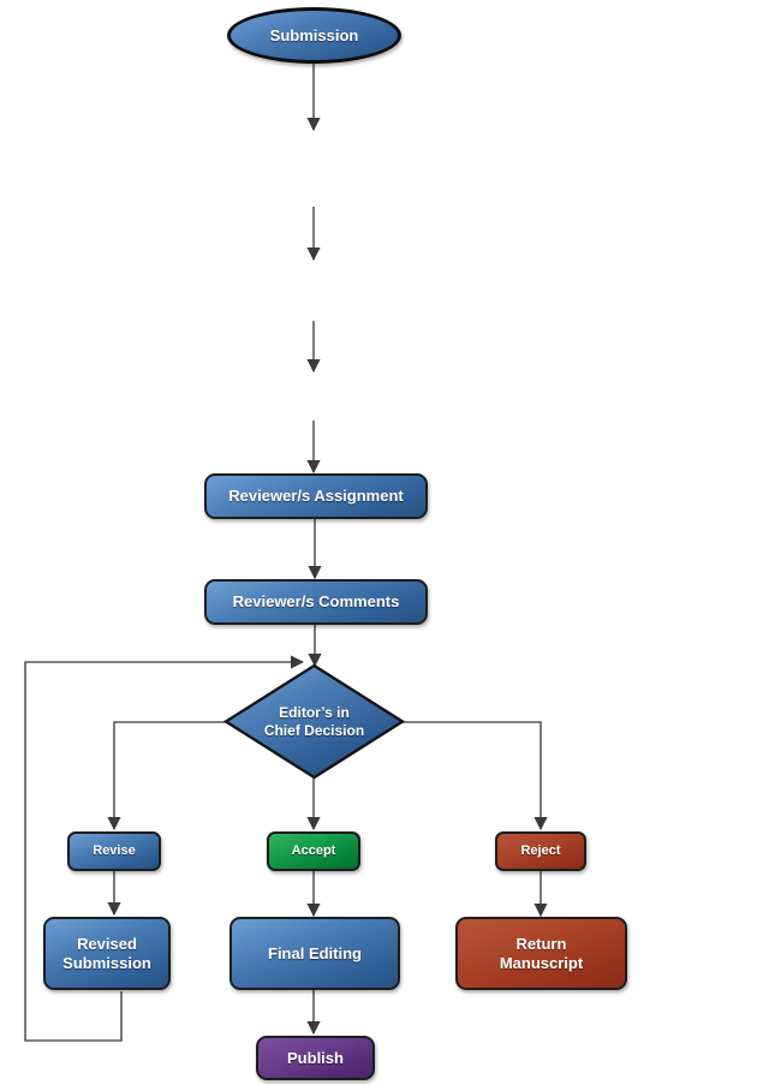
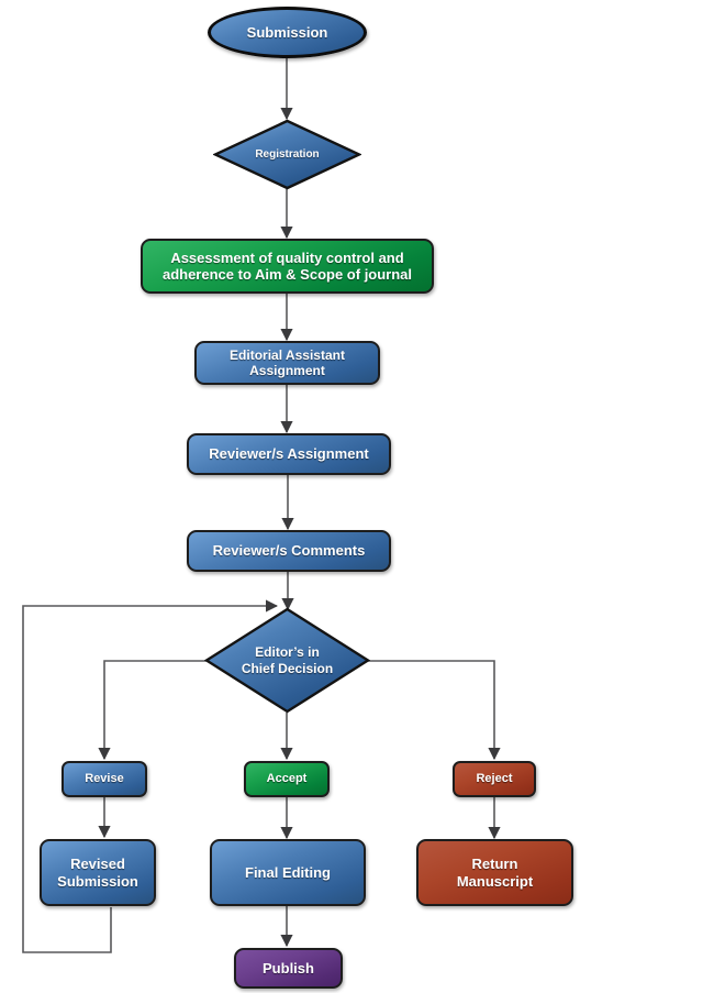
  Submission
+ Registration
+ Assessment of quality control and
+ adherence to Aim & Scope of journal
+ Editorial Assistant
+ Assignment
  Reviewer/s Assignment
  Reviewer/s Comments
  Editor’s in
  Chief Decision
  Revise
  Accept
  Reject
  Revised
  Submission
  Final Editing
  Return
  Manuscript
  Publish
